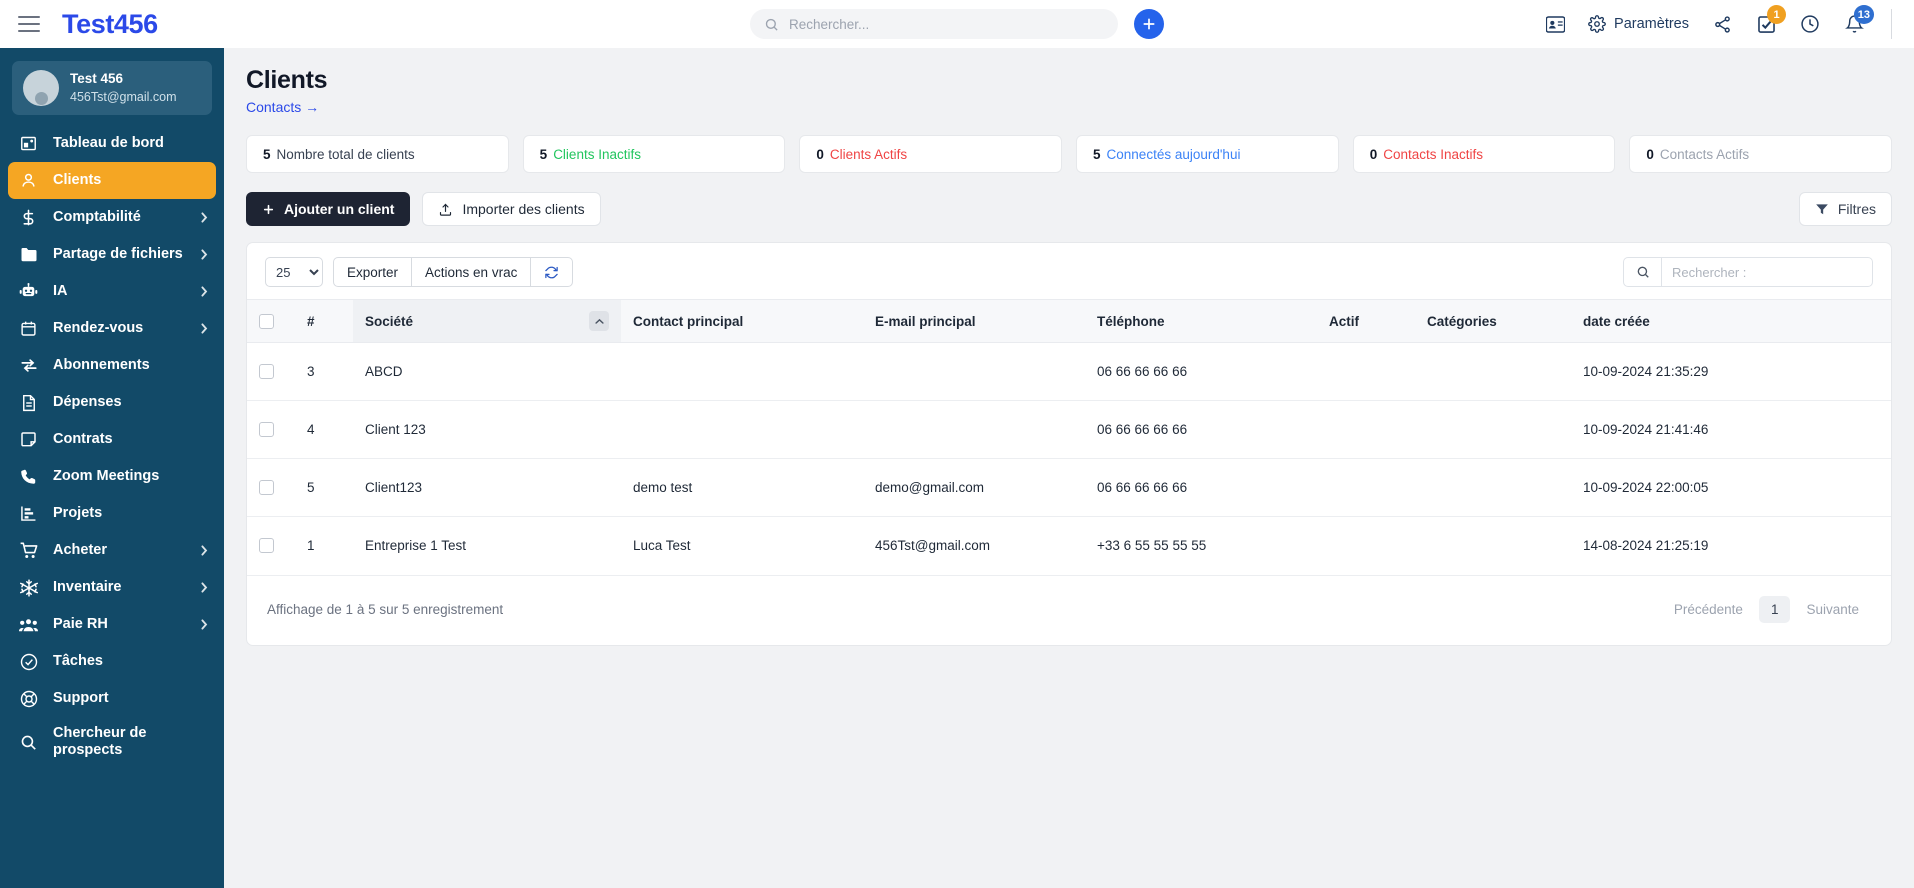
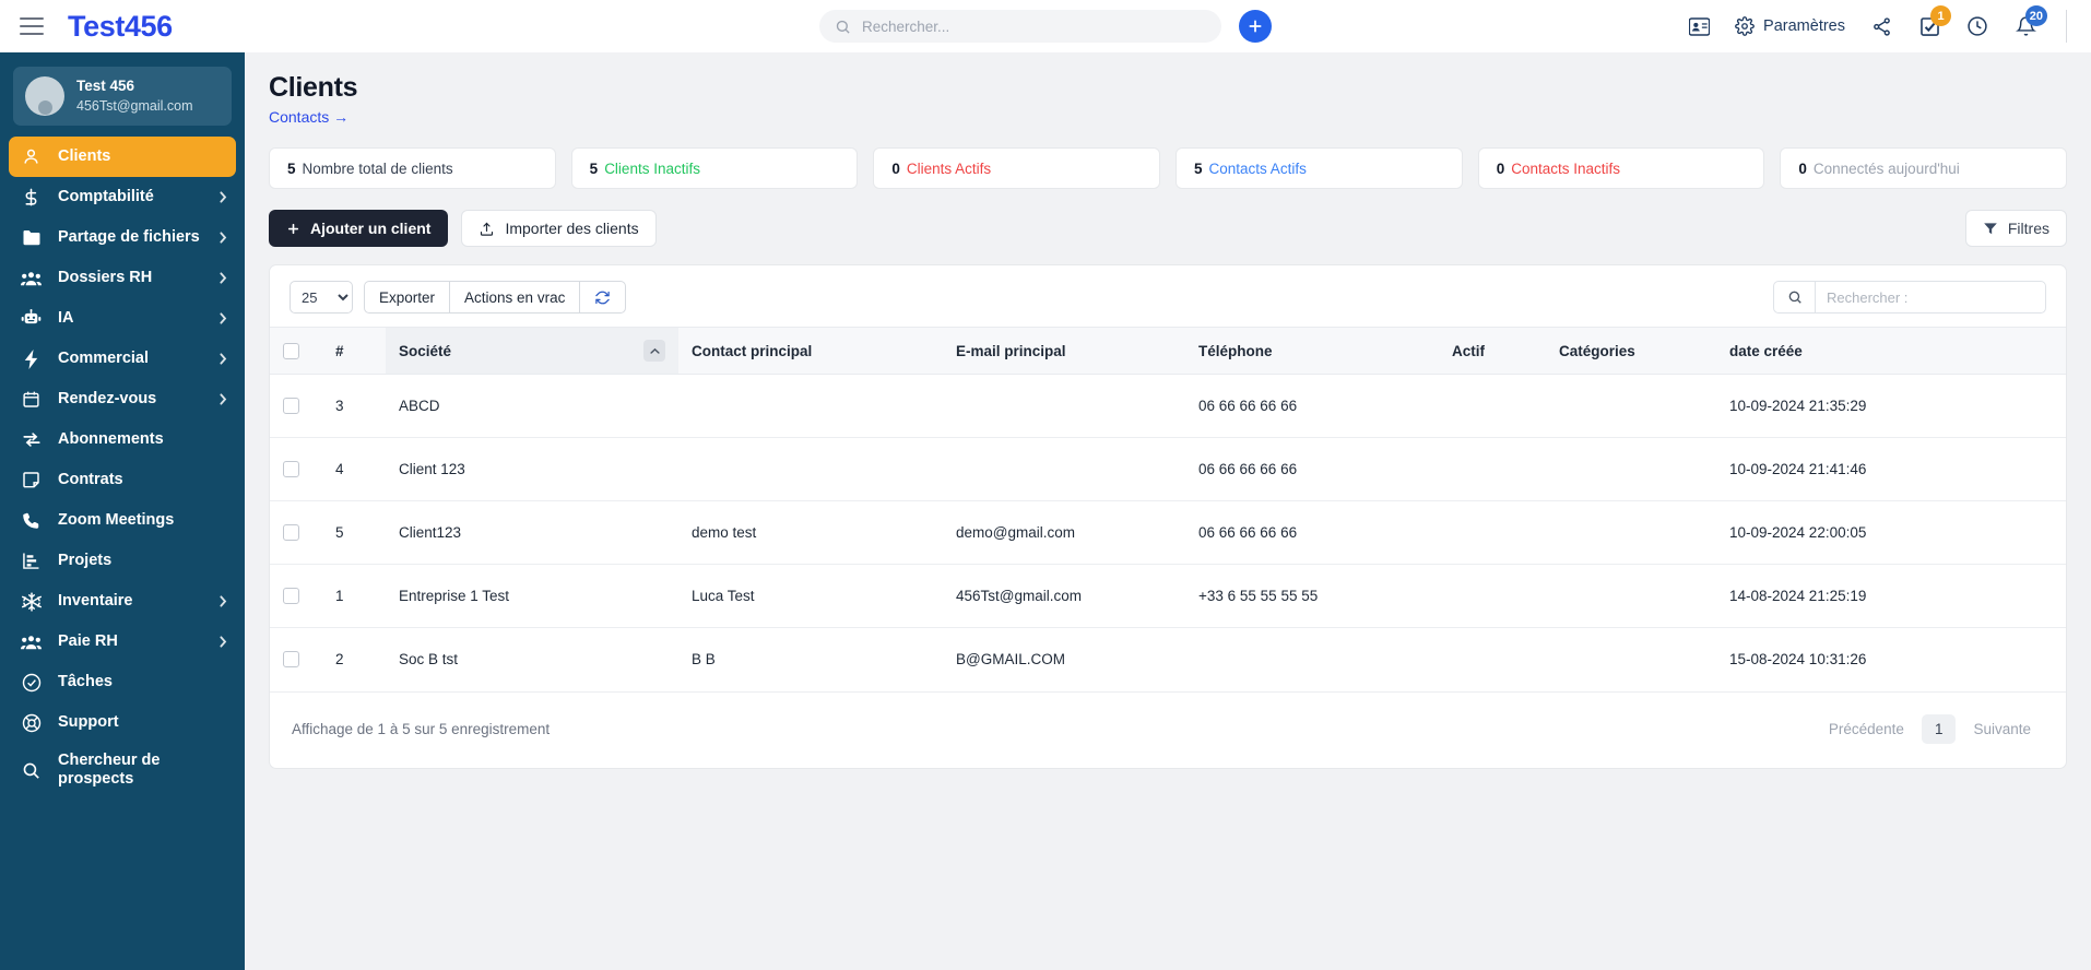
  Test456
  Rechercher...
  Paramètres
  1
- 13
+ 20
  Test 456
  456Tst@gmail.com
- Tableau de bord
  Clients
  Comptabilité
  Partage de fichiers
+ Dossiers RH
  IA
+ Commercial
  Rendez-vous
  Abonnements
- Dépenses
  Contrats
  Zoom Meetings
  Projets
- Acheter
  Inventaire
  Paie RH
  Tâches
  Support
  Chercheur de prospects
  Clients
  Contacts →
  5
  Nombre total de clients
  5
  Clients Inactifs
  0
  Clients Actifs
  5
- Connectés aujourd'hui
+ Contacts Actifs
  0
  Contacts Inactifs
  0
- Contacts Actifs
+ Connectés aujourd'hui
  Ajouter un client
  Importer des clients
  Filtres
  25
  Exporter
  Actions en vrac
  Rechercher :
  	#	Société	Contact principal	E-mail principal	Téléphone	Actif	Catégories	date créée
  	3	ABCD			06 66 66 66 66			10-09-2024 21:35:29
  	4	Client 123			06 66 66 66 66			10-09-2024 21:41:46
  	5	Client123	demo test	demo@gmail.com	06 66 66 66 66			10-09-2024 22:00:05
  	1	Entreprise 1 Test	Luca Test	456Tst@gmail.com	+33 6 55 55 55 55			14-08-2024 21:25:19
+ 	2	Soc B tst	B B	B@GMAIL.COM				15-08-2024 10:31:26
  Affichage de 1 à 5 sur 5 enregistrement
  Précédente
  1
  Suivante
